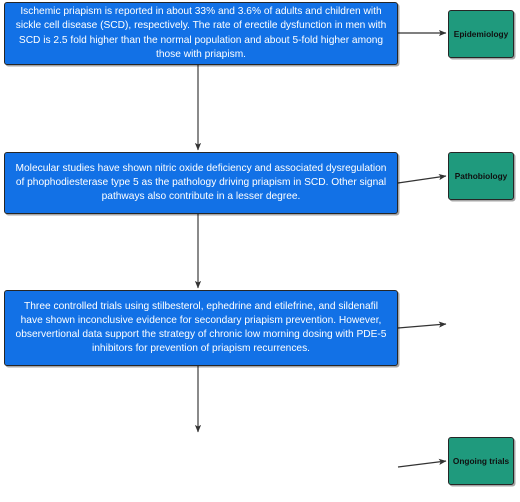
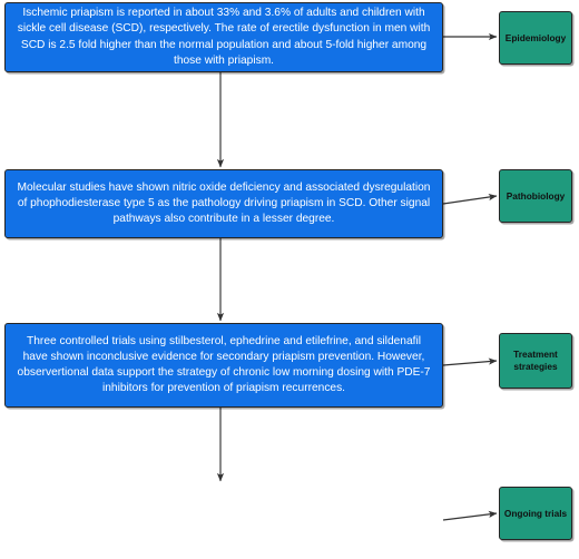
  Ischemic priapism is reported in about 33% and 3.6% of adults and children with sickle cell disease (SCD), respectively. The rate of erectile dysfunction in men with SCD is 2.5 fold higher than the normal population and about 5-fold higher among those with priapism.
  Molecular studies have shown nitric oxide deficiency and associated dysregulation of phophodiesterase type 5 as the pathology driving priapism in SCD. Other signal pathways also contribute in a lesser degree.
- Three controlled trials using stilbesterol, ephedrine and etilefrine, and sildenafil have shown inconclusive evidence for secondary priapism prevention. However, observertional data support the strategy of chronic low morning dosing with PDE-5 inhibitors for prevention of priapism recurrences.
+ Three controlled trials using stilbesterol, ephedrine and etilefrine, and sildenafil have shown inconclusive evidence for secondary priapism prevention. However, observertional data support the strategy of chronic low morning dosing with PDE-7 inhibitors for prevention of priapism recurrences.
  Epidemiology
  Pathobiology
+ Treatment strategies
  Ongoing trials
